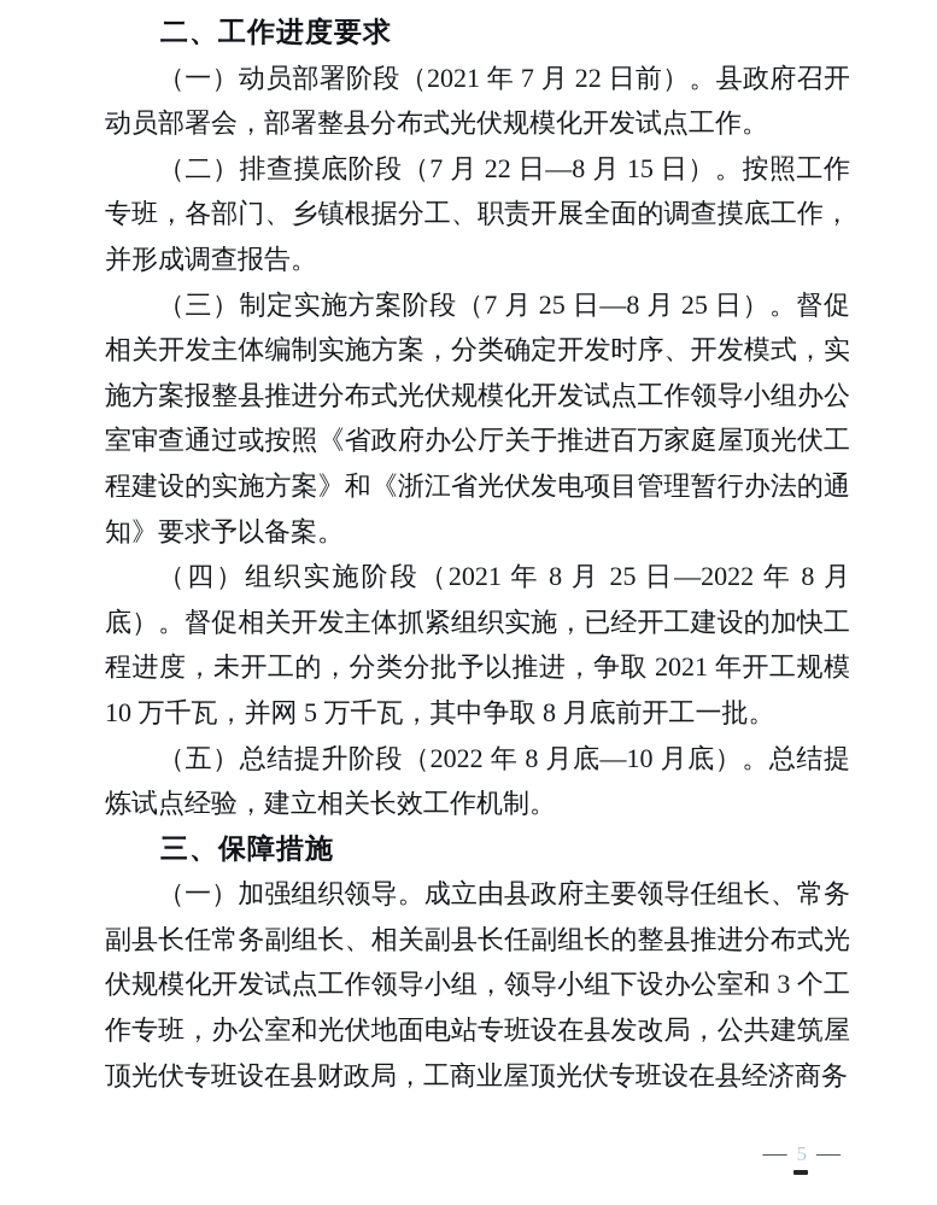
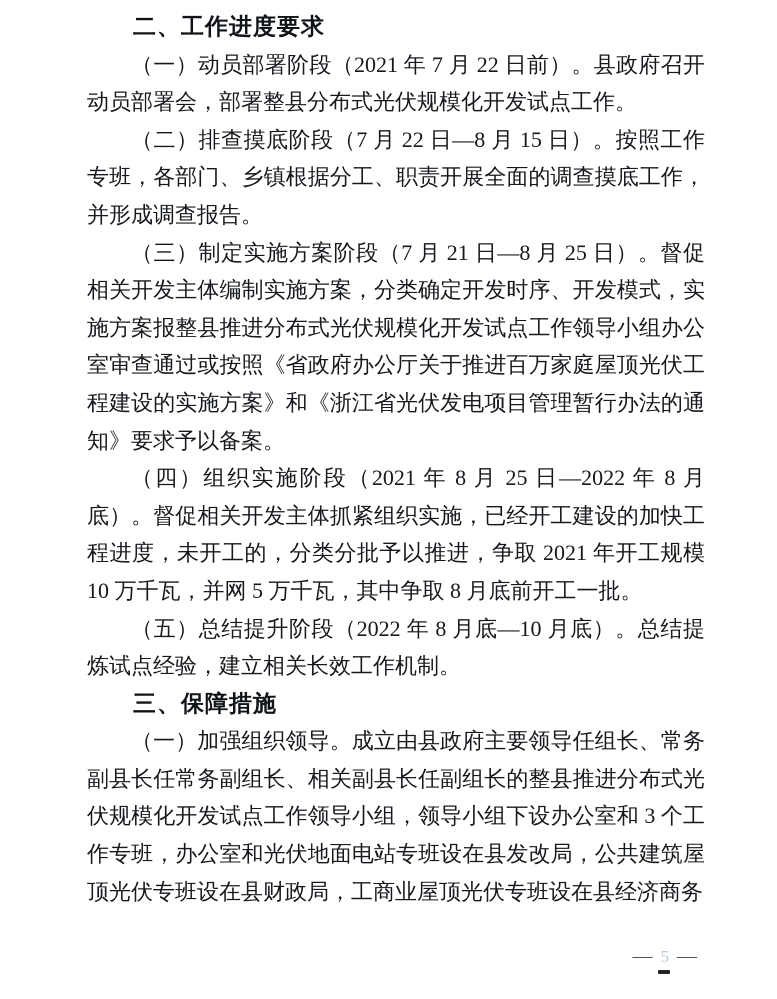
  二、工作进度要求
  （一）动员部署阶段（2021 年 7 月 22 日前）。县政府召开动员部署会，部署整县分布式光伏规模化开发试点工作。
  （二）排查摸底阶段（7 月 22 日—8 月 15 日）。按照工作专班，各部门、乡镇根据分工、职责开展全面的调查摸底工作，并形成调查报告。
- （三）制定实施方案阶段（7 月 25 日—8 月 25 日）。督促相关开发主体编制实施方案，分类确定开发时序、开发模式，实施方案报整县推进分布式光伏规模化开发试点工作领导小组办公室审查通过或按照《省政府办公厅关于推进百万家庭屋顶光伏工程建设的实施方案》和《浙江省光伏发电项目管理暂行办法的通知》要求予以备案。
+ （三）制定实施方案阶段（7 月 21 日—8 月 25 日）。督促相关开发主体编制实施方案，分类确定开发时序、开发模式，实施方案报整县推进分布式光伏规模化开发试点工作领导小组办公室审查通过或按照《省政府办公厅关于推进百万家庭屋顶光伏工程建设的实施方案》和《浙江省光伏发电项目管理暂行办法的通知》要求予以备案。
  （四）组织实施阶段（2021 年 8 月 25 日—2022 年 8 月底）。督促相关开发主体抓紧组织实施，已经开工建设的加快工程进度，未开工的，分类分批予以推进，争取 2021 年开工规模 10 万千瓦，并网 5 万千瓦，其中争取 8 月底前开工一批。
  （五）总结提升阶段（2022 年 8 月底—10 月底）。总结提炼试点经验，建立相关长效工作机制。
  三、保障措施
  （一）加强组织领导。成立由县政府主要领导任组长、常务副县长任常务副组长、相关副县长任副组长的整县推进分布式光伏规模化开发试点工作领导小组，领导小组下设办公室和 3 个工作专班，办公室和光伏地面电站专班设在县发改局，公共建筑屋顶光伏专班设在县财政局，工商业屋顶光伏专班设在县经济商务
  — 5 —
